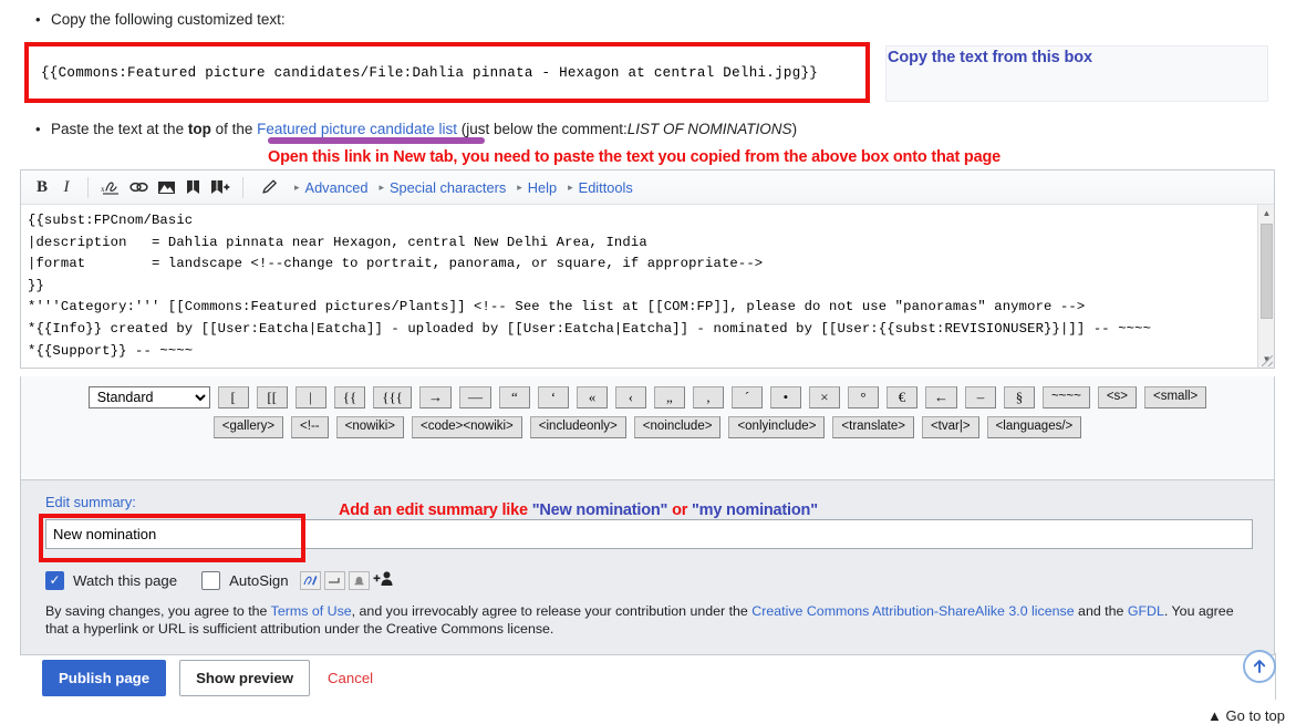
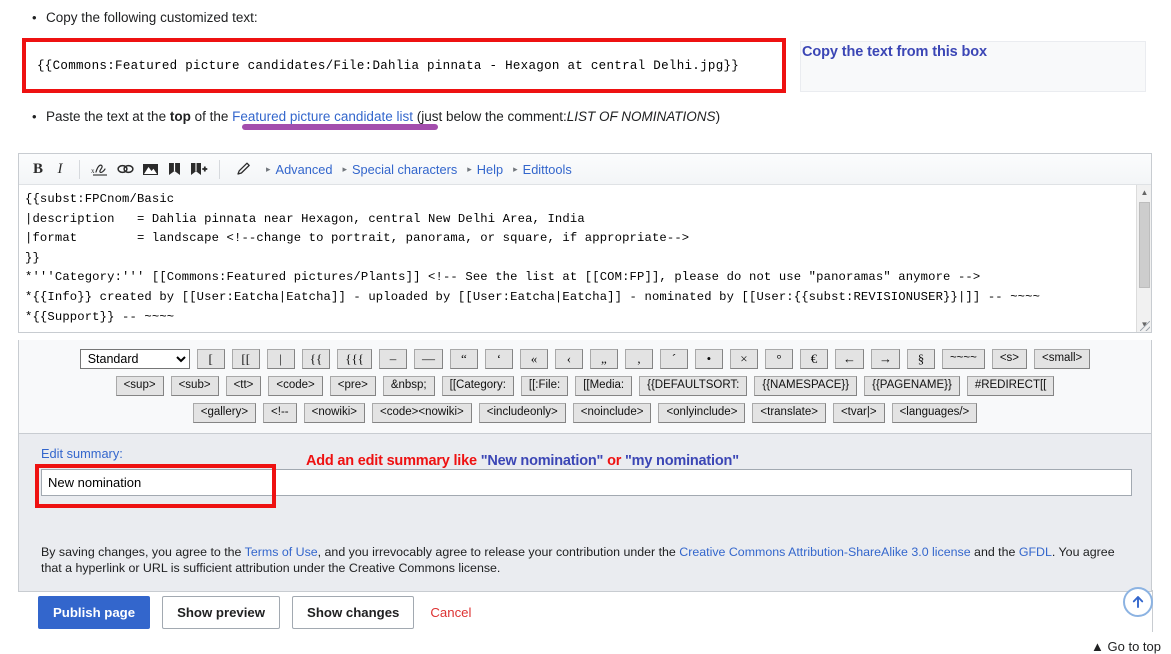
  • Copy the following customized text:
  {{Commons:Featured picture candidates/File:Dahlia pinnata - Hexagon at central Delhi.jpg}}
  Copy the text from this box
  • Paste the text at the top of the Featured picture candidate list (just below the comment:LIST OF NOMINATIONS)
- Open this link in New tab, you need to paste the text you copied from the above box onto that page
  B
  I
  x
  ▸
  Advanced
  ▸
  Special characters
  ▸
  Help
  ▸
  Edittools
  {{subst:FPCnom/Basic
  |description = Dahlia pinnata near Hexagon, central New Delhi Area, India
  |format = landscape <!--change to portrait, panorama, or square, if appropriate-->
  }}
  *'''Category:''' [[Commons:Featured pictures/Plants]] <!-- See the list at [[COM:FP]], please do not use "panoramas" anymore -->
  *{{Info}} created by [[User:Eatcha|Eatcha]] - uploaded by [[User:Eatcha|Eatcha]] - nominated by [[User:{{subst:REVISIONUSER}}|]] -- ~~~~
  *{{Support}} -- ~~~~
  ▲
  Standard
  [
  [[
  |
  {{
  {{{
- →
+ –
  —
  “
  ‘
  «
  ‹
  „
  ‚
  ´
  •
  ×
  °
  €
  ←
- –
+ →
  §
  ~~~~
  <s>
  <small>
+ <sup>
+ <sub>
+ <tt>
+ <code>
+ <pre>
+ &nbsp;
+ [[Category:
+ [[:File:
+ [[Media:
+ {{DEFAULTSORT:
+ {{NAMESPACE}}
+ {{PAGENAME}}
+ #REDIRECT[[
  <gallery>
  <!--
  <nowiki>
  <code><nowiki>
  <includeonly>
  <noinclude>
  <onlyinclude>
  <translate>
  <tvar|>
  <languages/>
  Edit summary:
  New nomination
- ✓
- Watch this page
- AutoSign
  By saving changes, you agree to the Terms of Use, and you irrevocably agree to release your contribution under the Creative Commons Attribution-ShareAlike 3.0 license and the GFDL. You agree that a hyperlink or URL is sufficient attribution under the Creative Commons license.
  Add an edit summary like "New nomination" or "my nomination"
  Publish page
  Show preview
+ Show changes
  Cancel
  ▲ Go to top
